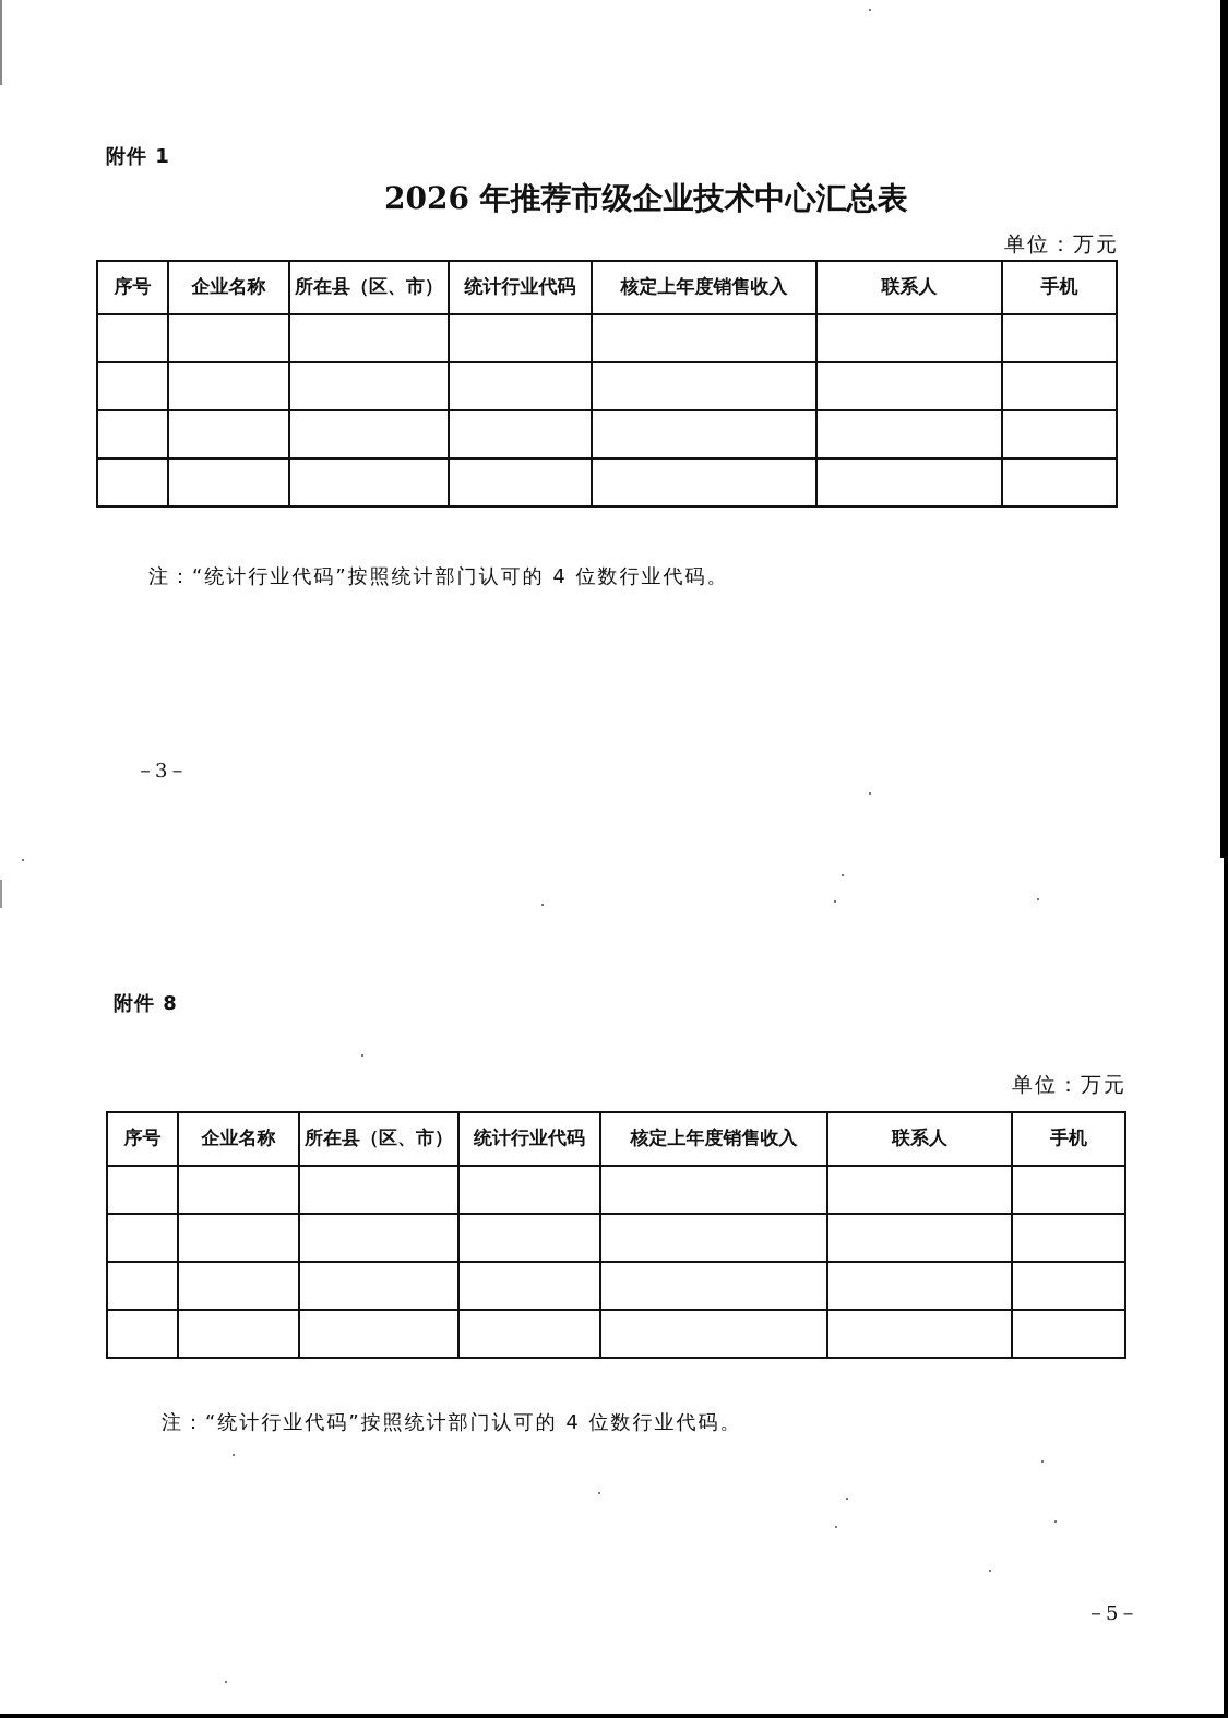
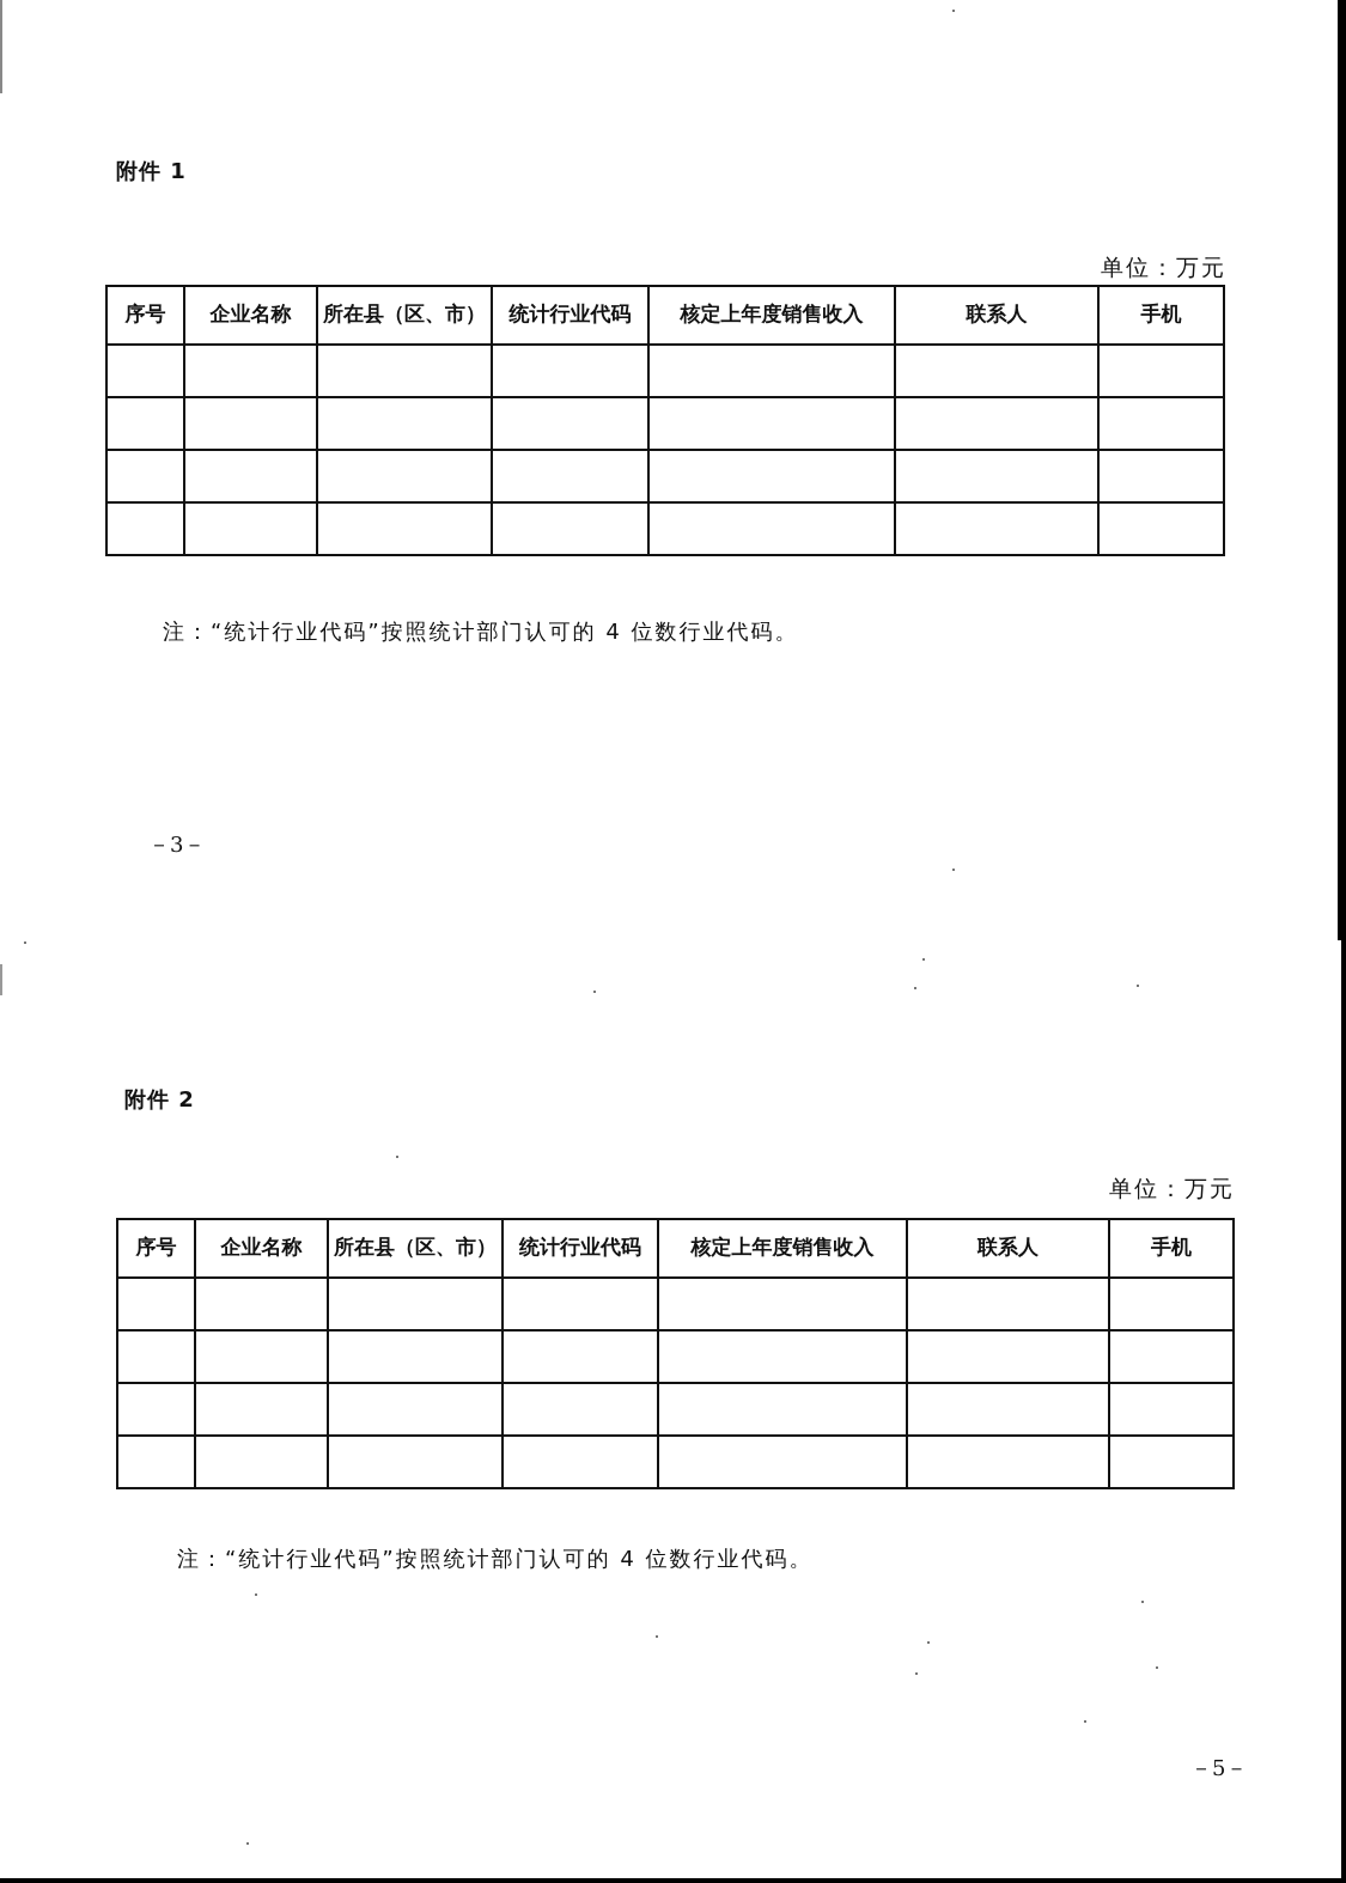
  附件 1
- 2026 年推荐市级企业技术中心汇总表
  单位：万元
  序号	企业名称	所在县（区、市）	统计行业代码	核定上年度销售收入	联系人	手机
  注：“统计行业代码”按照统计部门认可的 4 位数行业代码。
  －3－
- 附件 8
+ 附件 2
  单位：万元
  序号	企业名称	所在县（区、市）	统计行业代码	核定上年度销售收入	联系人	手机
  注：“统计行业代码”按照统计部门认可的 4 位数行业代码。
  －5－
